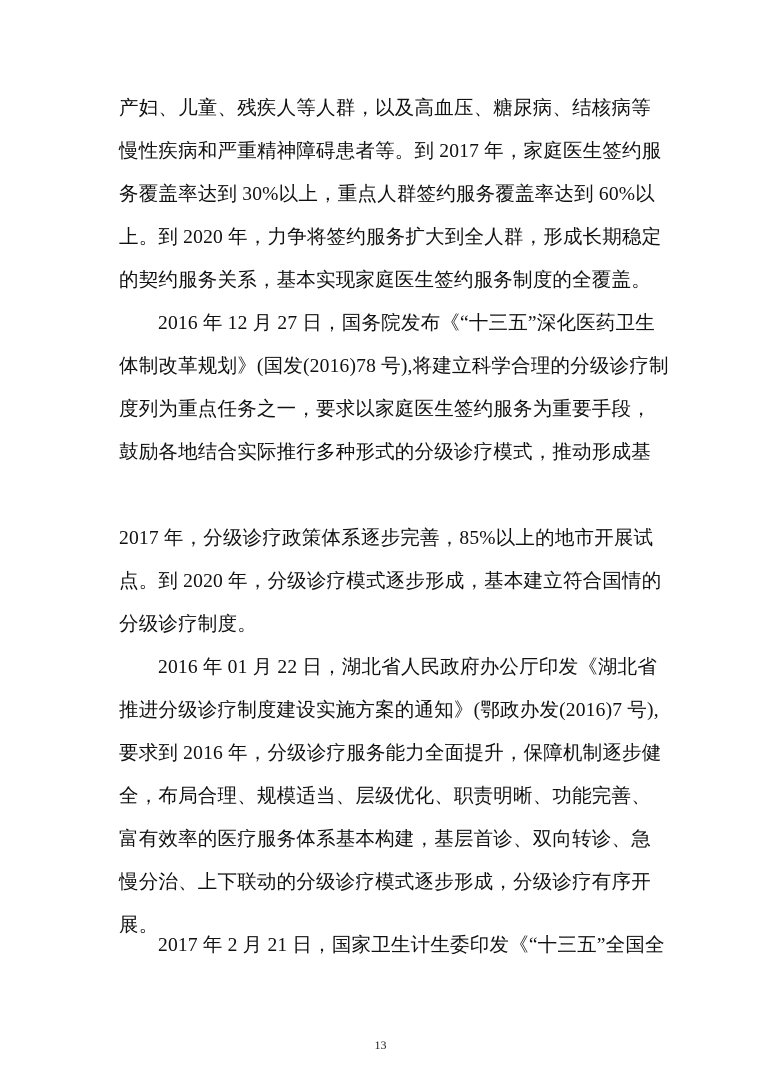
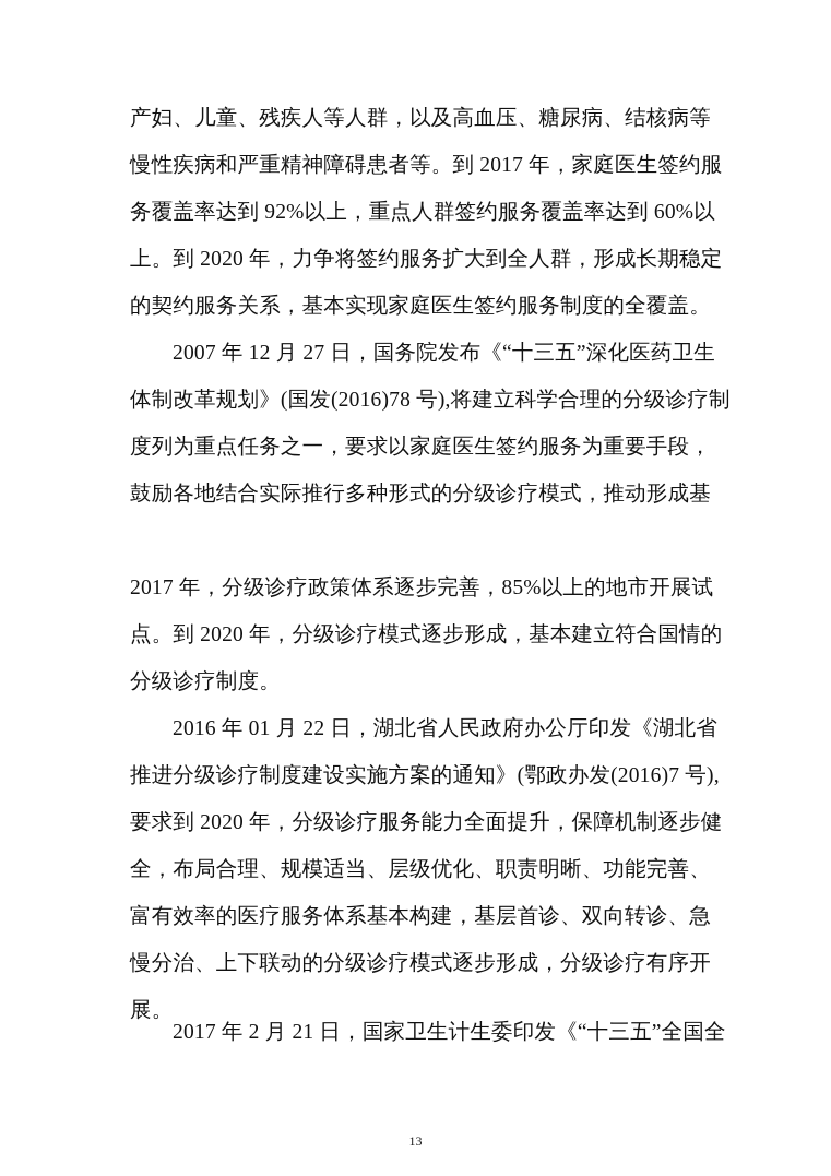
  产妇、儿童、残疾人等人群，以及高血压、糖尿病、结核病等
  慢性疾病和严重精神障碍患者等。到 2017 年，家庭医生签约服
- 务覆盖率达到 30%以上，重点人群签约服务覆盖率达到 60%以
+ 务覆盖率达到 92%以上，重点人群签约服务覆盖率达到 60%以
  上。到 2020 年，力争将签约服务扩大到全人群，形成长期稳定
  的契约服务关系，基本实现家庭医生签约服务制度的全覆盖。
- 2016 年 12 月 27 日，国务院发布《“十三五”深化医药卫生
+ 2007 年 12 月 27 日，国务院发布《“十三五”深化医药卫生
  体制改革规划》(国发(2016)78 号),将建立科学合理的分级诊疗制
  度列为重点任务之一，要求以家庭医生签约服务为重要手段，
  鼓励各地结合实际推行多种形式的分级诊疗模式，推动形成基
  2017 年，分级诊疗政策体系逐步完善，85%以上的地市开展试
  点。到 2020 年，分级诊疗模式逐步形成，基本建立符合国情的
  分级诊疗制度。
  2016 年 01 月 22 日，湖北省人民政府办公厅印发《湖北省
  推进分级诊疗制度建设实施方案的通知》(鄂政办发(2016)7 号),
- 要求到 2016 年，分级诊疗服务能力全面提升，保障机制逐步健
+ 要求到 2020 年，分级诊疗服务能力全面提升，保障机制逐步健
  全，布局合理、规模适当、层级优化、职责明晰、功能完善、
  富有效率的医疗服务体系基本构建，基层首诊、双向转诊、急
  慢分治、上下联动的分级诊疗模式逐步形成，分级诊疗有序开
  展。
  2017 年 2 月 21 日，国家卫生计生委印发《“十三五”全国全
  13
